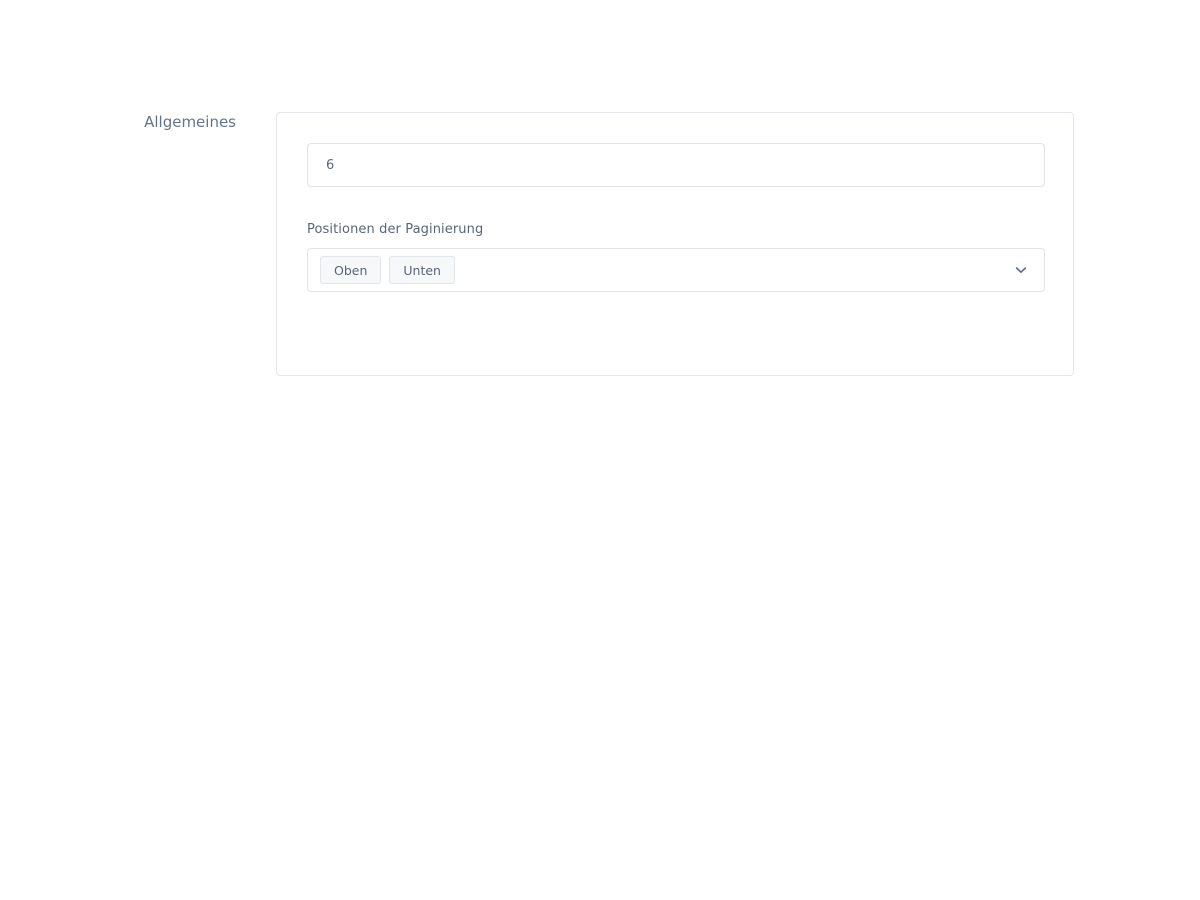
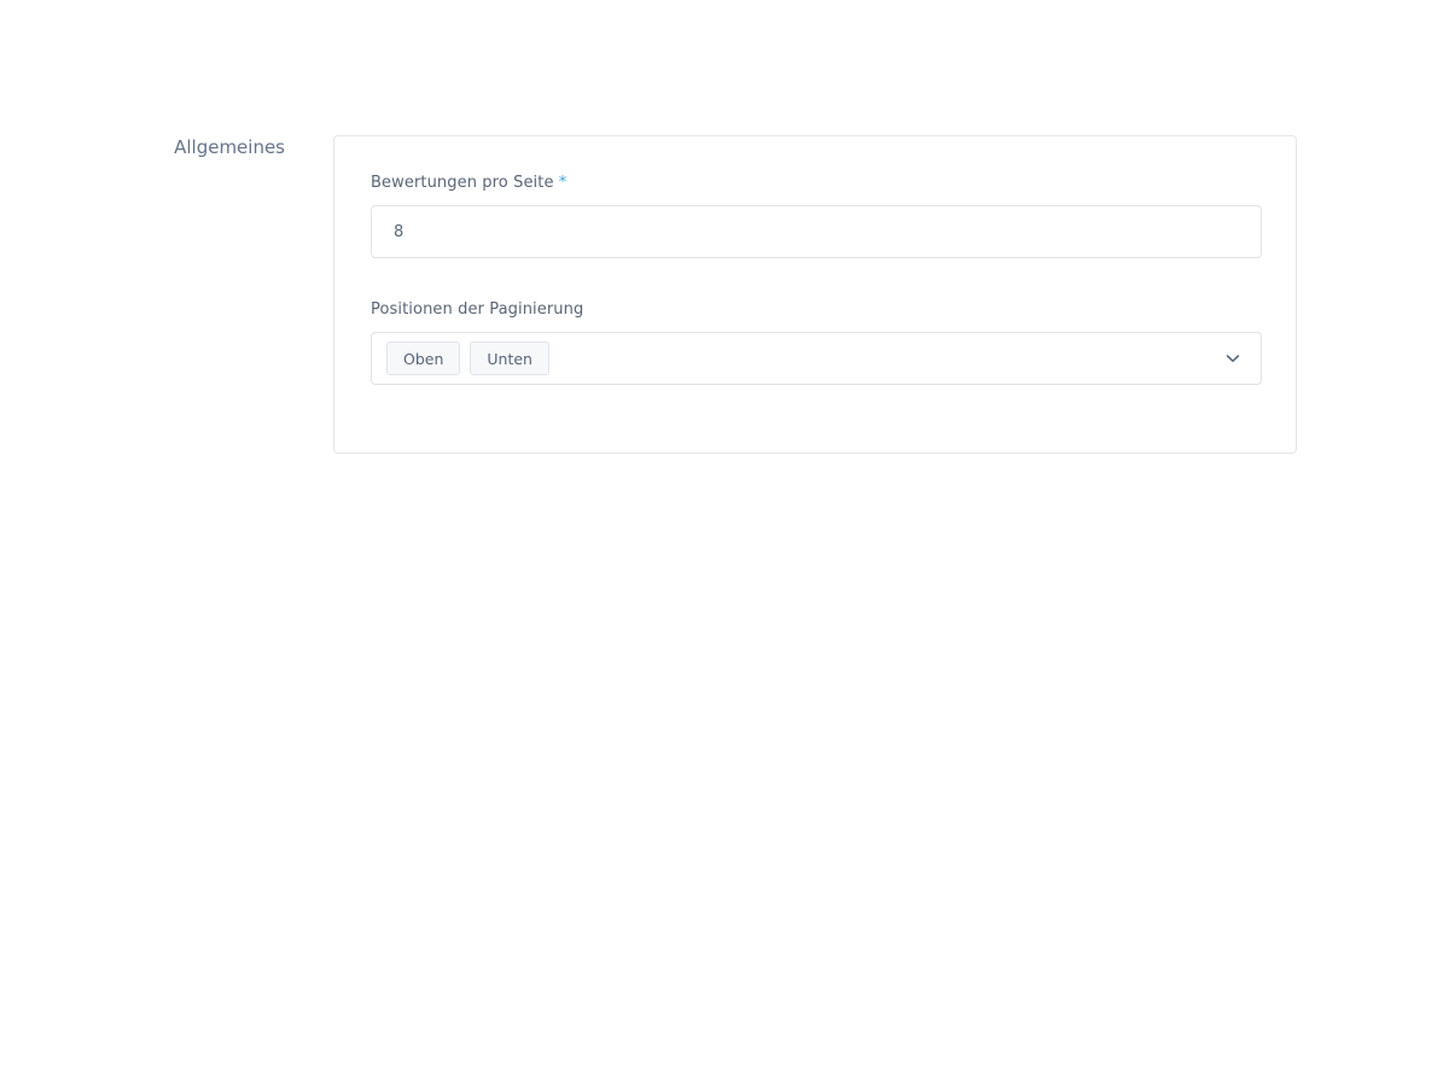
  Allgemeines
+ Bewertungen pro Seite *
- 6
+ 8
  Positionen der Paginierung
  Oben
  Unten
